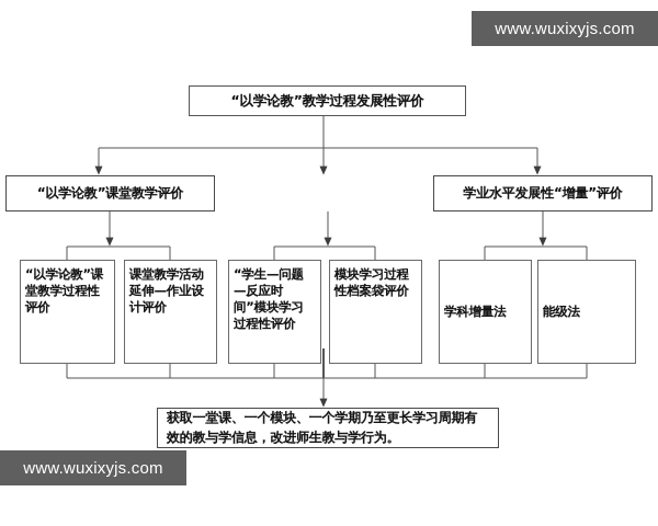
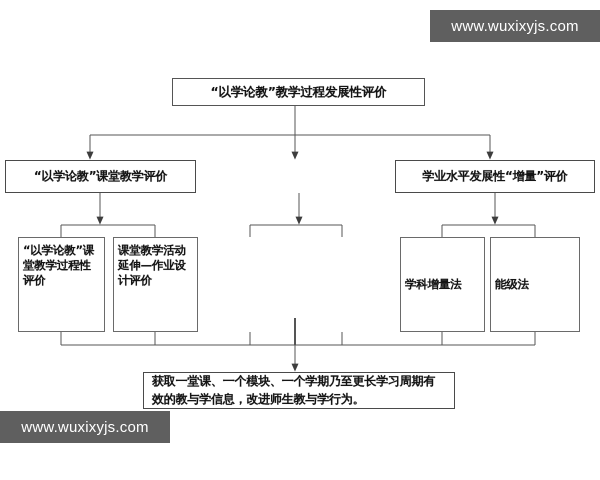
  “以学论教”教学过程发展性评价
  “以学论教”课堂教学评价
  学业水平发展性“增量”评价
  “以学论教”课堂教学过程性评价
  课堂教学活动延伸—作业设计评价
- “学生—问题—反应时间”模块学习过程性评价
- 模块学习过程性档案袋评价
  学科增量法
  能级法
  获取一堂课、一个模块、一个学期乃至更长学习周期有效的教与学信息，改进师生教与学行为。
  www.wuxixyjs.com
  www.wuxixyjs.com
